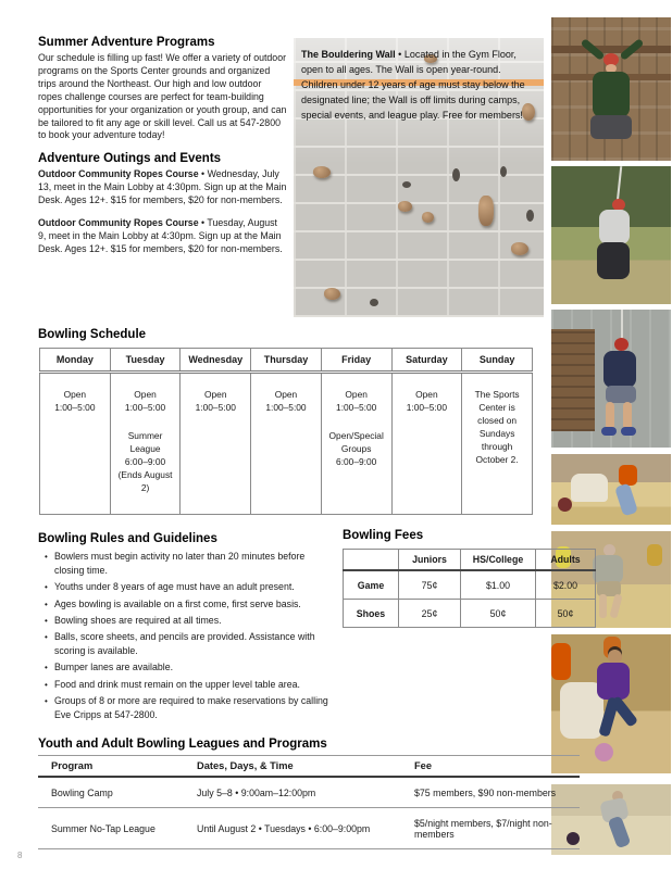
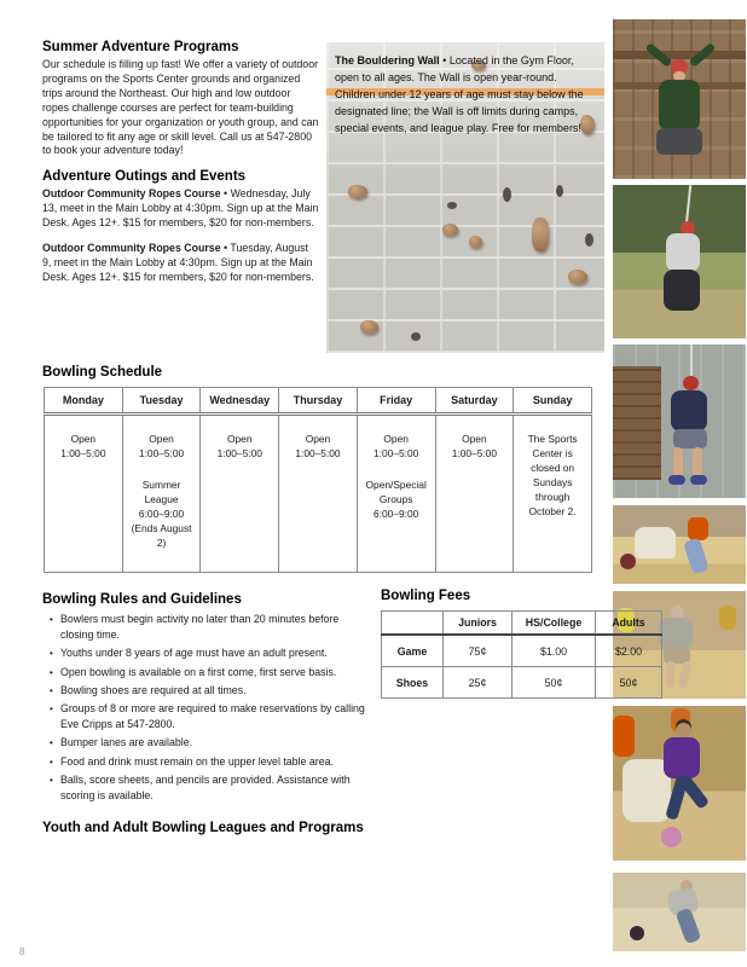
  Summer Adventure Programs
  Our schedule is filling up fast! We offer a variety of outdoor programs on the Sports Center grounds and organized trips around the Northeast. Our high and low outdoor ropes challenge courses are perfect for team-building opportunities for your organization or youth group, and can be tailored to fit any age or skill level. Call us at 547-2800 to book your adventure today!
  Adventure Outings and Events
  Outdoor Community Ropes Course • Wednesday, July 13, meet in the Main Lobby at 4:30pm. Sign up at the Main Desk. Ages 12+. $15 for members, $20 for non-members.
  Outdoor Community Ropes Course • Tuesday, August 9, meet in the Main Lobby at 4:30pm. Sign up at the Main Desk. Ages 12+. $15 for members, $20 for non-members.
  The Bouldering Wall • Located in the Gym Floor, open to all ages. The Wall is open year-round. Children under 12 years of age must stay below the designated line; the Wall is off limits during camps, special events, and league play. Free for members!
  Bowling Schedule
  Monday	Tuesday	Wednesday	Thursday	Friday	Saturday	Sunday
  Open 1:00–5:00	Open 1:00–5:00Summer League 6:00–9:00 (Ends August 2)	Open 1:00–5:00	Open 1:00–5:00	Open 1:00–5:00Open/Special Groups 6:00–9:00	Open 1:00–5:00	The Sports Center is closed on Sundays through October 2.
  Bowling Rules and Guidelines
  Bowlers must begin activity no later than 20 minutes before closing time.
  Youths under 8 years of age must have an adult present.
- Ages bowling is available on a first come, first serve basis.
+ Open bowling is available on a first come, first serve basis.
  Bowling shoes are required at all times.
- Balls, score sheets, and pencils are provided. Assistance with scoring is available.
+ Groups of 8 or more are required to make reservations by calling Eve Cripps at 547-2800.
  Bumper lanes are available.
  Food and drink must remain on the upper level table area.
- Groups of 8 or more are required to make reservations by calling Eve Cripps at 547-2800.
+ Balls, score sheets, and pencils are provided. Assistance with scoring is available.
  Bowling Fees
  	Juniors	HS/College	Adults
  Game	75¢	$1.00	$2.00
  Shoes	25¢	50¢	50¢
  Youth and Adult Bowling Leagues and Programs
- Program	Dates, Days, & Time	Fee
- Bowling Camp	July 5–8 • 9:00am–12:00pm	$75 members, $90 non-members
- Summer No-Tap League	Until August 2 • Tuesdays • 6:00–9:00pm	$5/night members, $7/night non-members
  8
